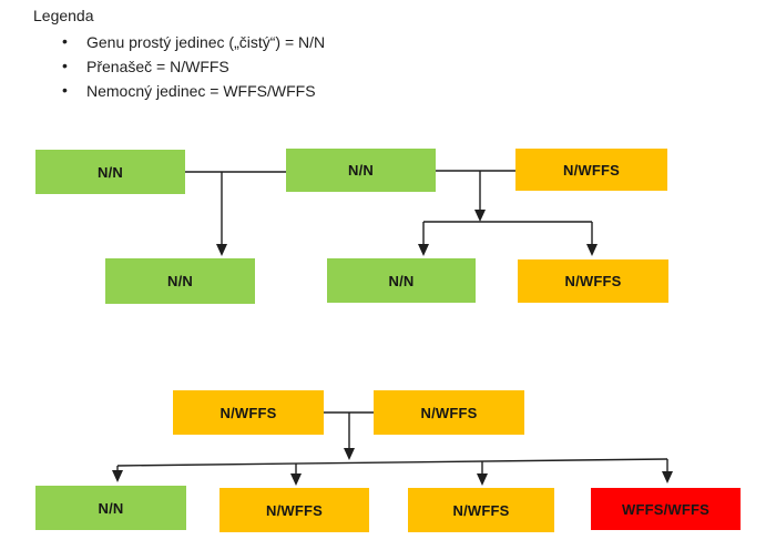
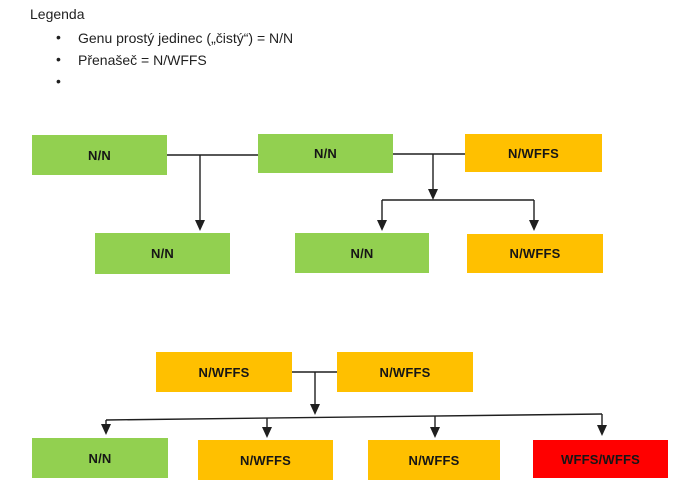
  Legenda
  •
  Genu prostý jedinec („čistý“) = N/N
  •
  Přenašeč = N/WFFS
  •
- Nemocný jedinec = WFFS/WFFS
  N/N
  N/N
  N/WFFS
  N/N
  N/N
  N/WFFS
  N/WFFS
  N/WFFS
  N/N
  N/WFFS
  N/WFFS
  WFFS/WFFS
